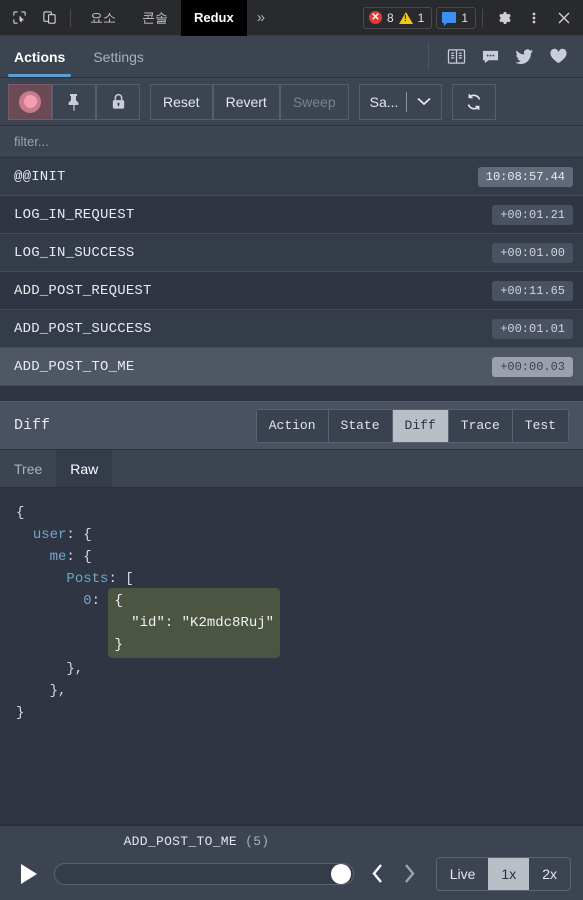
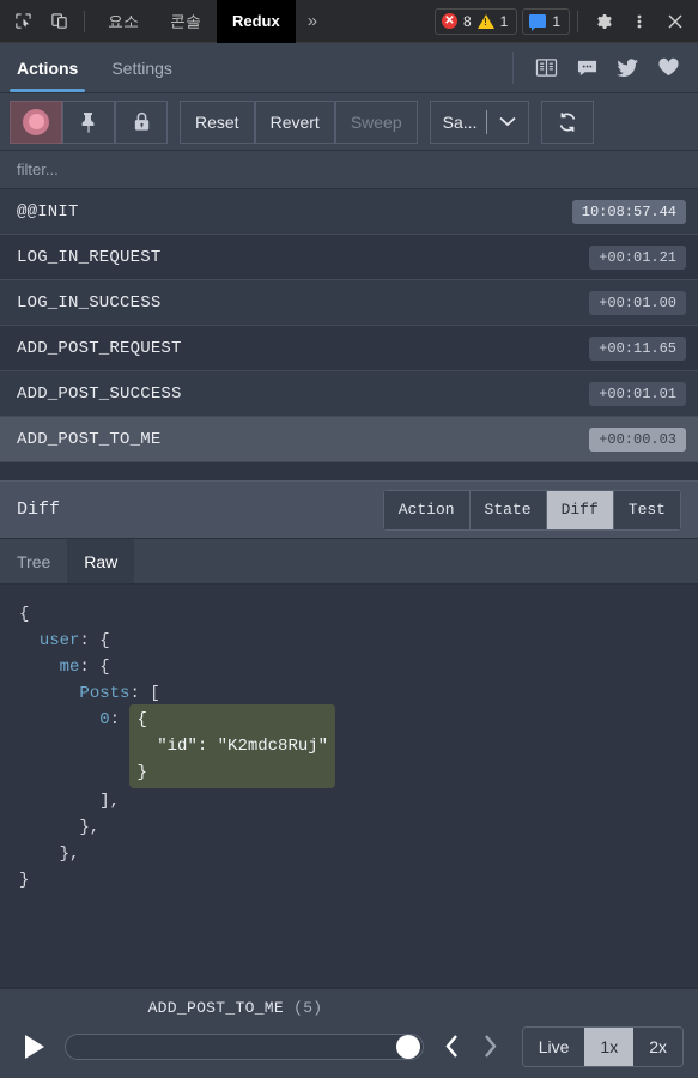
  요소
  콘솔
  Redux
  »
  ✕
  8
  1
  1
  Actions
  Settings
  Reset
  Revert
  Sweep
  Sa...
  filter...
  @@INIT
  10:08:57.44
  LOG_IN_REQUEST
  +00:01.21
  LOG_IN_SUCCESS
  +00:01.00
  ADD_POST_REQUEST
  +00:11.65
  ADD_POST_SUCCESS
  +00:01.01
  ADD_POST_TO_ME
  +00:00.03
  Diff
  Action
  State
  Diff
- Trace
  Test
  Tree
  Raw
  {
  user: {
  me: {
  Posts: [
  0: {
  "id": "K2mdc8Ruj"
  }
+ ],
  },
  },
  }
  ADD_POST_TO_ME (5)
  Live
  1x
  2x
